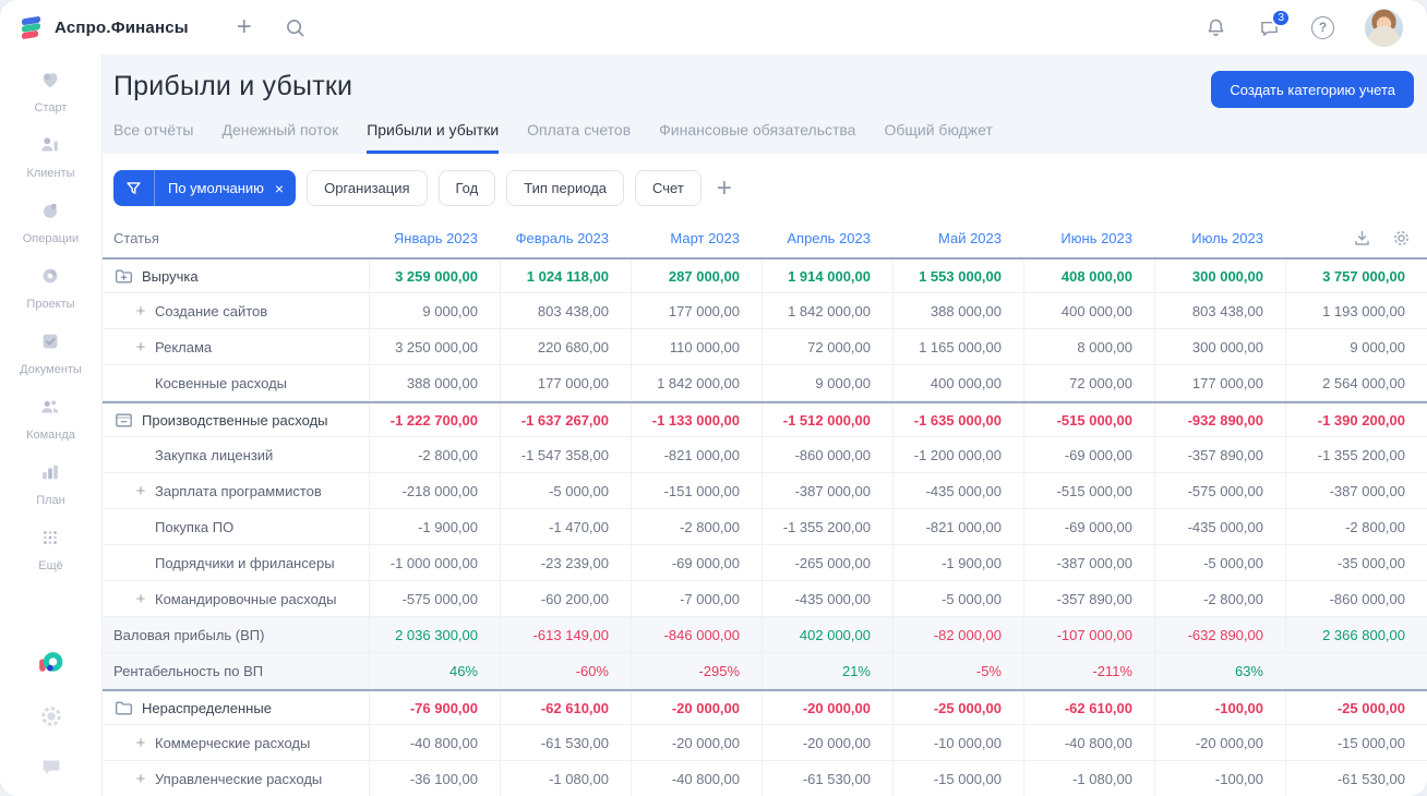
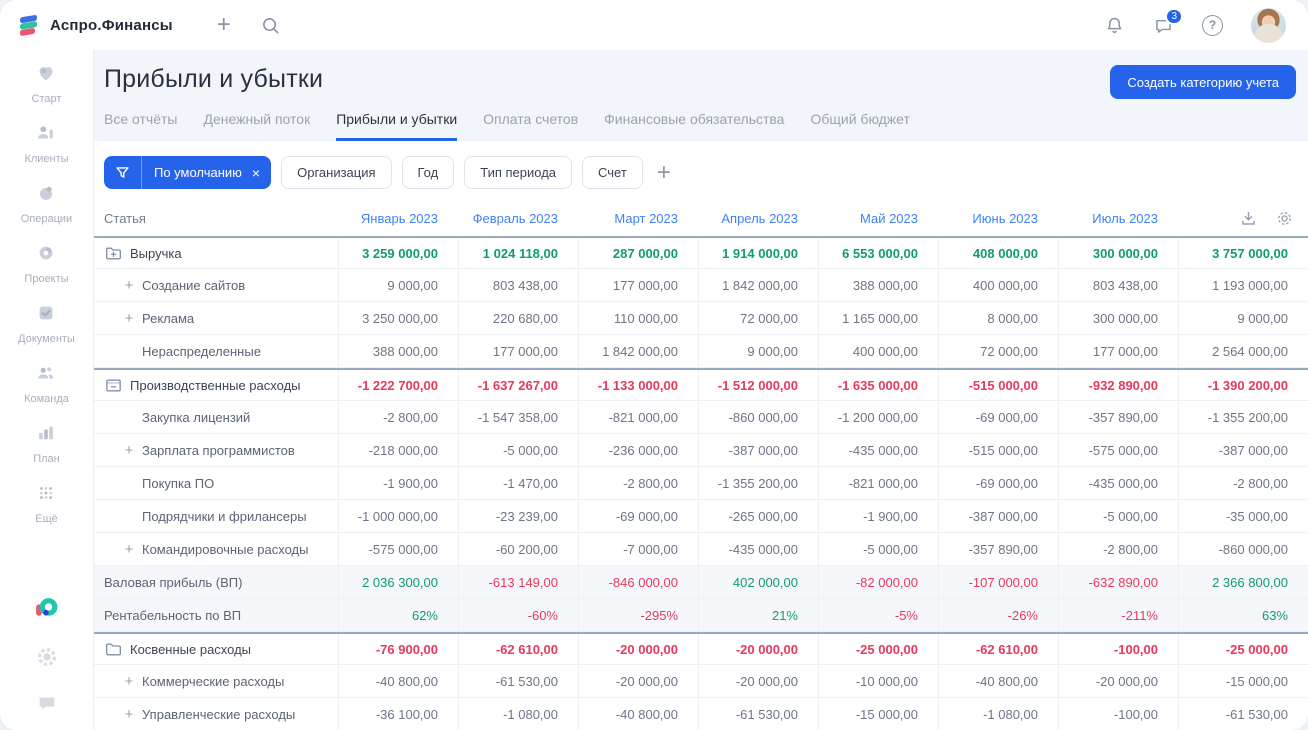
  Аспро.Финансы
  +
  3
  ?
  Старт
  Клиенты
  Операции
  Проекты
  Документы
  Команда
  План
  Ещё
  Прибыли и убытки
  Создать категорию учета
  Все отчёты
  Денежный поток
  Прибыли и убытки
  Оплата счетов
  Финансовые обязательства
  Общий бюджет
  По умолчанию
  ×
  Организация
  Год
  Тип периода
  Счет
  +
  Статья
  Январь 2023
  Февраль 2023
  Март 2023
  Апрель 2023
  Май 2023
  Июнь 2023
  Июль 2023
  Выручка
  3 259 000,00
  1 024 118,00
  287 000,00
  1 914 000,00
- 1 553 000,00
+ 6 553 000,00
  408 000,00
  300 000,00
  3 757 000,00
  +
  Создание сайтов
  9 000,00
  803 438,00
  177 000,00
  1 842 000,00
  388 000,00
  400 000,00
  803 438,00
  1 193 000,00
  +
  Реклама
  3 250 000,00
  220 680,00
  110 000,00
  72 000,00
  1 165 000,00
  8 000,00
  300 000,00
  9 000,00
- Косвенные расходы
+ Нераспределенные
  388 000,00
  177 000,00
  1 842 000,00
  9 000,00
  400 000,00
  72 000,00
  177 000,00
  2 564 000,00
  Производственные расходы
  -1 222 700,00
  -1 637 267,00
  -1 133 000,00
  -1 512 000,00
  -1 635 000,00
  -515 000,00
  -932 890,00
  -1 390 200,00
  Закупка лицензий
  -2 800,00
  -1 547 358,00
  -821 000,00
  -860 000,00
  -1 200 000,00
  -69 000,00
  -357 890,00
  -1 355 200,00
  +
  Зарплата программистов
  -218 000,00
  -5 000,00
- -151 000,00
+ -236 000,00
  -387 000,00
  -435 000,00
  -515 000,00
  -575 000,00
  -387 000,00
  Покупка ПО
  -1 900,00
  -1 470,00
  -2 800,00
  -1 355 200,00
  -821 000,00
  -69 000,00
  -435 000,00
  -2 800,00
  Подрядчики и фрилансеры
  -1 000 000,00
  -23 239,00
  -69 000,00
  -265 000,00
  -1 900,00
  -387 000,00
  -5 000,00
  -35 000,00
  +
  Командировочные расходы
  -575 000,00
  -60 200,00
  -7 000,00
  -435 000,00
  -5 000,00
  -357 890,00
  -2 800,00
  -860 000,00
  Валовая прибыль (ВП)
  2 036 300,00
  -613 149,00
  -846 000,00
  402 000,00
  -82 000,00
  -107 000,00
  -632 890,00
  2 366 800,00
  Рентабельность по ВП
- 46%
+ 62%
  -60%
  -295%
  21%
  -5%
+ -26%
  -211%
  63%
- Нераспределенные
+ Косвенные расходы
  -76 900,00
  -62 610,00
  -20 000,00
  -20 000,00
  -25 000,00
  -62 610,00
  -100,00
  -25 000,00
  +
  Коммерческие расходы
  -40 800,00
  -61 530,00
  -20 000,00
  -20 000,00
  -10 000,00
  -40 800,00
  -20 000,00
  -15 000,00
  +
  Управленческие расходы
  -36 100,00
  -1 080,00
  -40 800,00
  -61 530,00
  -15 000,00
  -1 080,00
  -100,00
  -61 530,00
